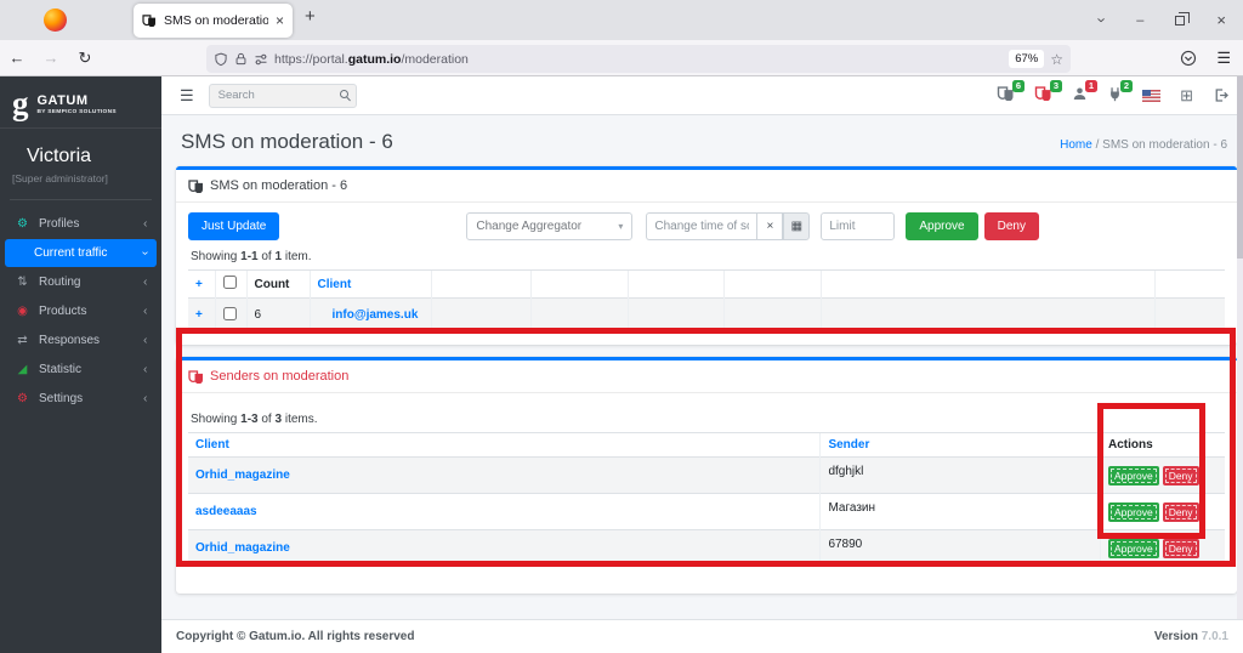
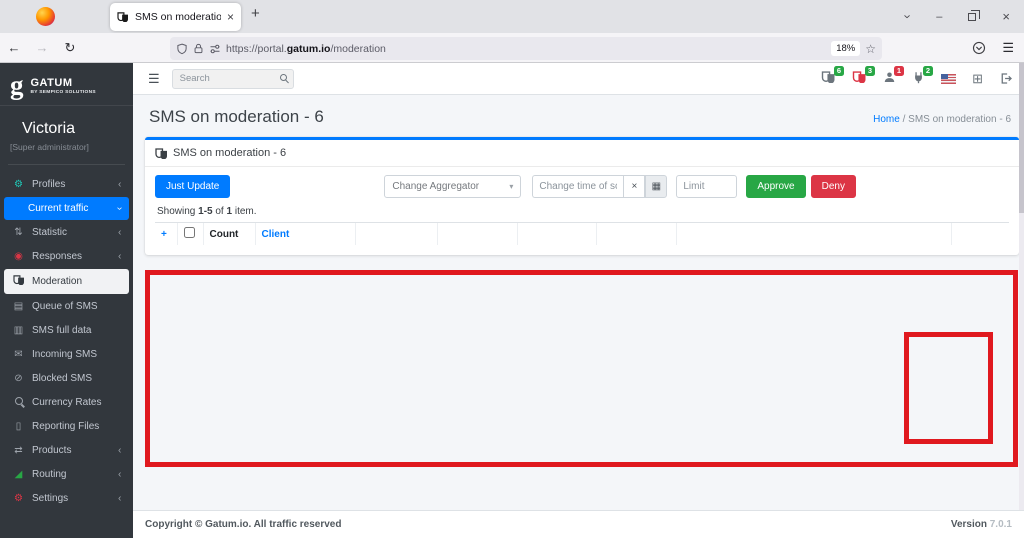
  SMS on moderatio
  ×
  +
  –
  ×
  ←
  →
  ↻
  https://portal.gatum.io/moderation
- 67%
+ 18%
  ☆
  ☰
  g
  GATUM
  Victoria
  [Super administrator]
  ⚙
  Profiles
  Current traffic
  ⇅
- Routing
+ Statistic
  ◉
- Products
+ Responses
+ Moderation
+ ▤
+ Queue of SMS
+ ▥
+ SMS full data
+ ✉
+ Incoming SMS
+ ⊘
+ Blocked SMS
+ Currency Rates
+ ▯
+ Reporting Files
  ⇄
- Responses
+ Products
  ◢
- Statistic
+ Routing
  ⚙
  Settings
  ☰
  Search
  6
  3
  1
  2
  ⊞
  SMS on moderation - 6
  Home / SMS on moderation - 6
  SMS on moderation - 6
  Just Update
  Change Aggregator
  ▾
  Change time of s
  ×
  ▦
  Limit
  Approve
  Deny
- Showing 1-1 of 1 item.
+ Showing 1-5 of 1 item.
  +		Count	Client
- +		6	info@james.uk
- Senders on moderation
- Showing 1-3 of 3 items.
- Client	Sender	Actions
- Orhid_magazine	dfghjkl	Approve Deny
- asdeeaaas	Магазин	Approve Deny
- Orhid_magazine	67890	Approve Deny
- Copyright © Gatum.io. All rights reserved
+ Copyright © Gatum.io. All traffic reserved
  Version 7.0.1
